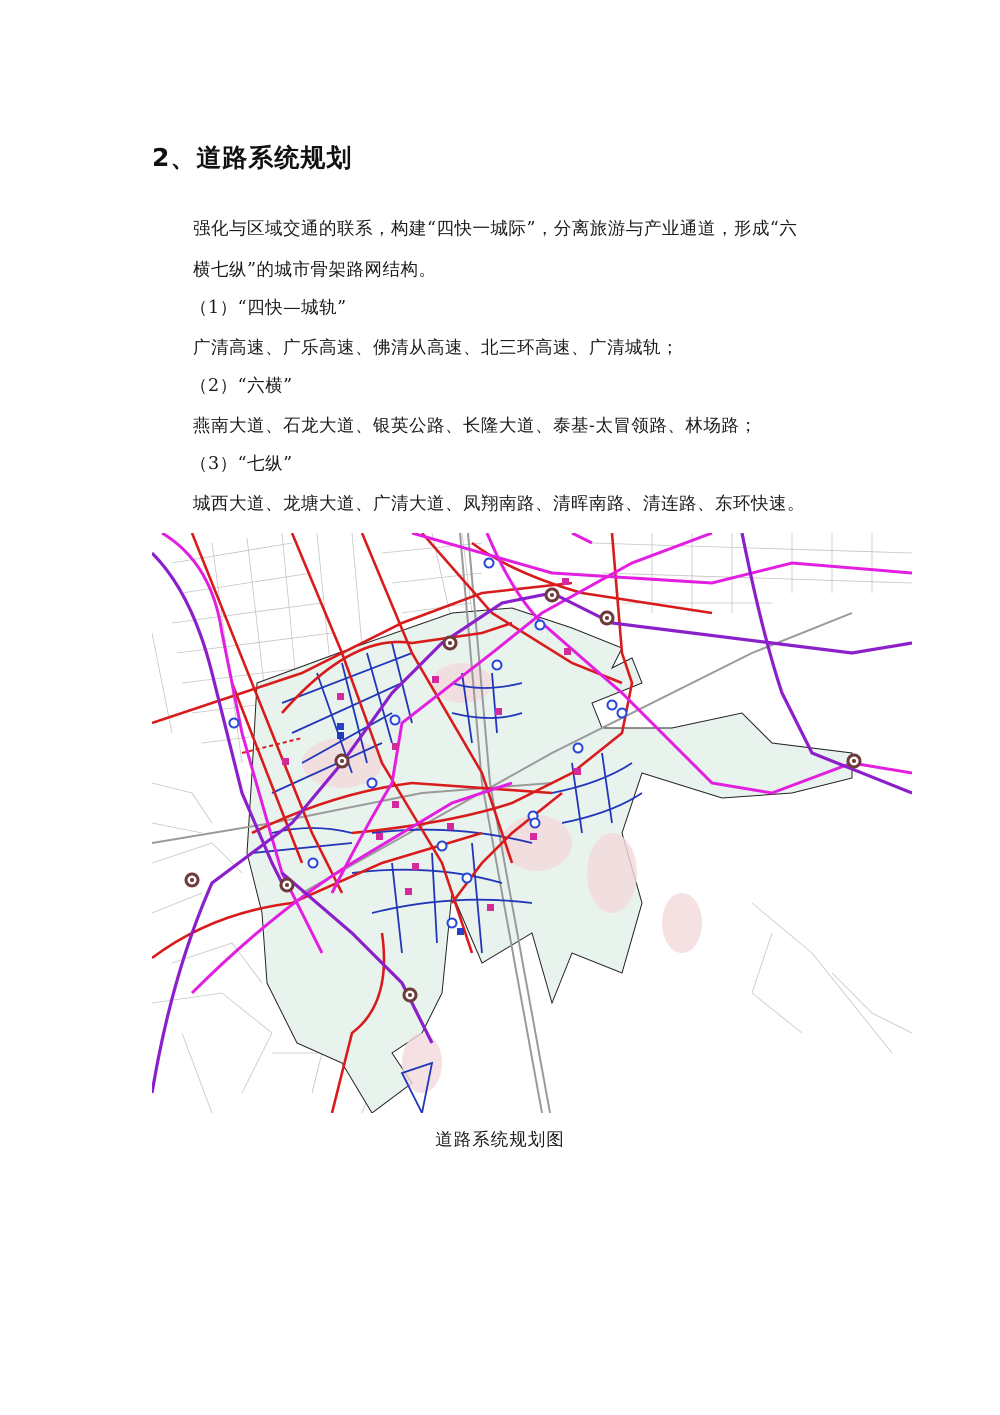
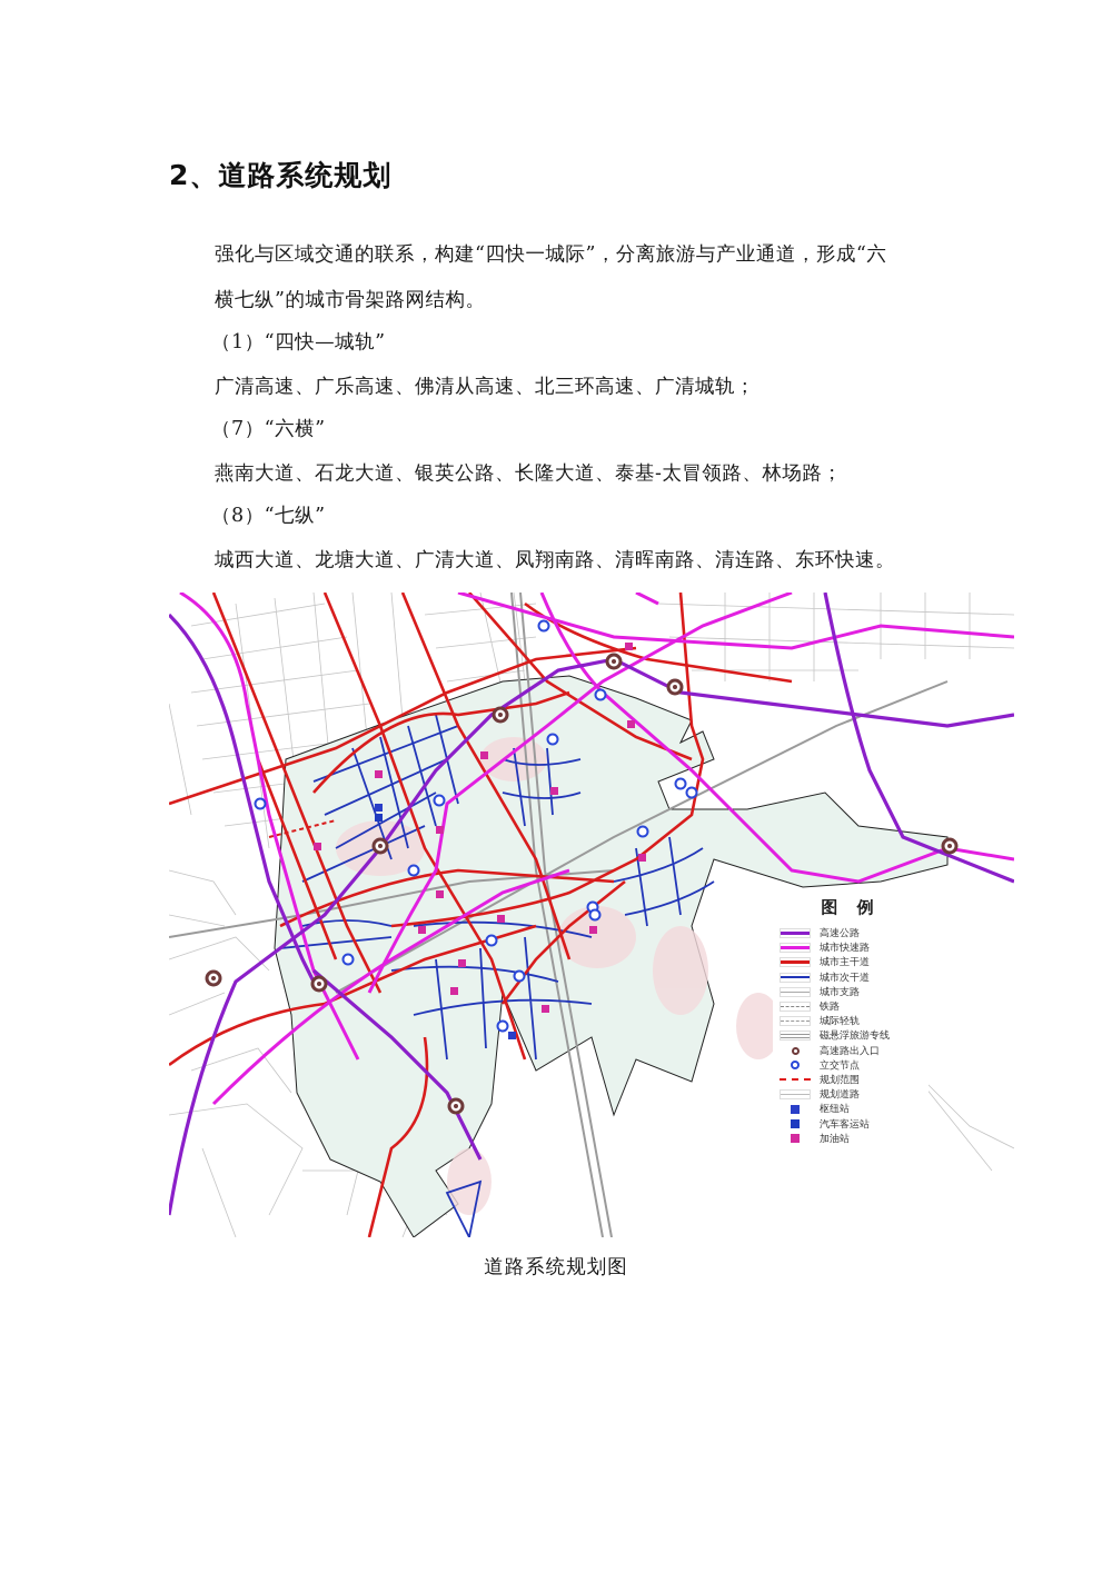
  2、道路系统规划
  强化与区域交通的联系，构建“四快一城际”，分离旅游与产业通道，形成“六
  横七纵”的城市骨架路网结构。
  （1）“四快—城轨”
  广清高速、广乐高速、佛清从高速、北三环高速、广清城轨；
- （2）“六横”
+ （7）“六横”
  燕南大道、石龙大道、银英公路、长隆大道、泰基-太冒领路、林场路；
- （3）“七纵”
+ （8）“七纵”
  城西大道、龙塘大道、广清大道、凤翔南路、清晖南路、清连路、东环快速。
+ 图 例
+ 高速公路
+ 城市快速路
+ 城市主干道
+ 城市次干道
+ 城市支路
+ 铁路
+ 城际轻轨
+ 磁悬浮旅游专线
+ 高速路出入口
+ 立交节点
+ 规划范围
+ 规划道路
+ 枢纽站
+ 汽车客运站
+ 加油站
  道路系统规划图
